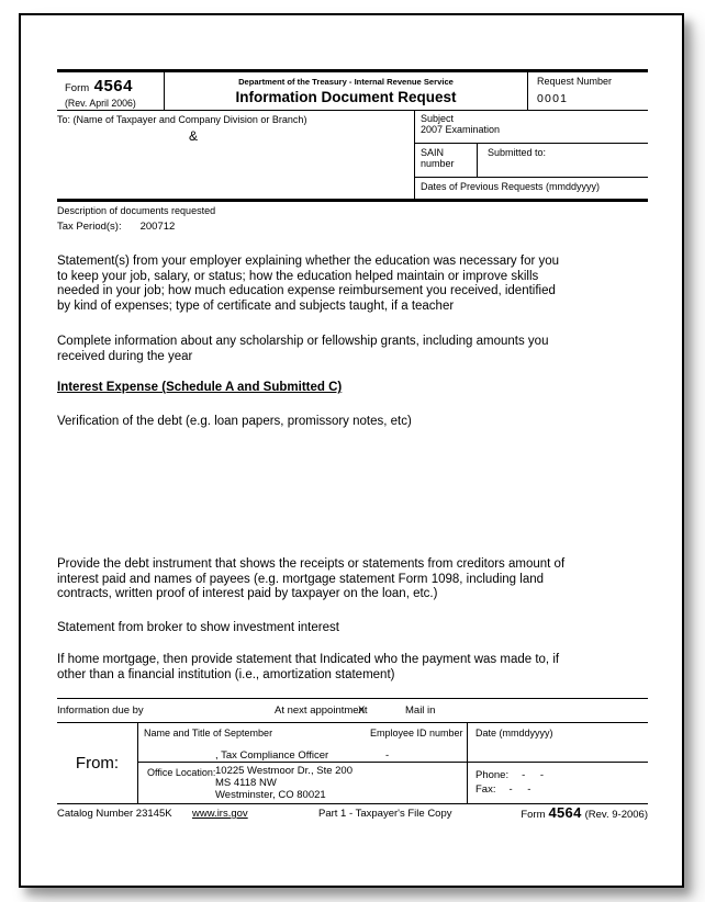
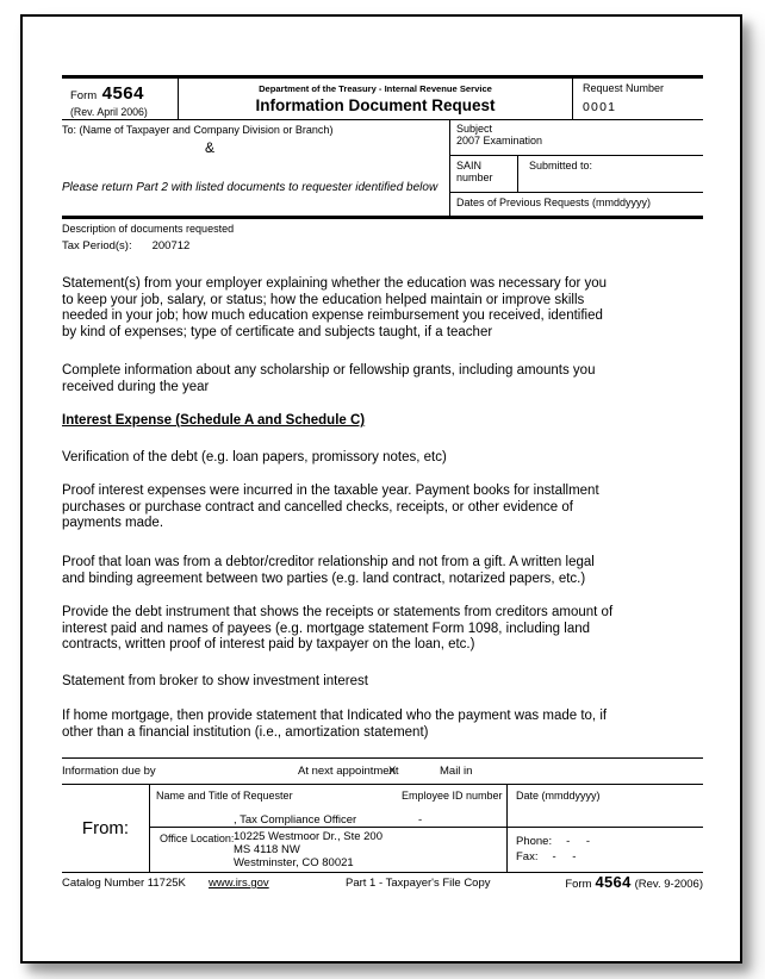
  Form 4564
  (Rev. April 2006)
  Department of the Treasury - Internal Revenue Service
  Information Document Request
  Request Number
  0001
  To: (Name of Taxpayer and Company Division or Branch)
  &
+ Please return Part 2 with listed documents to requester identified below
  Subject
  2007 Examination
  SAIN number
  Submitted to:
  Dates of Previous Requests (mmddyyyy)
  Description of documents requested
  Tax Period(s): 200712
  Statement(s) from your employer explaining whether the education was necessary for you
  to keep your job, salary, or status; how the education helped maintain or improve skills
  needed in your job; how much education expense reimbursement you received, identified
  by kind of expenses; type of certificate and subjects taught, if a teacher
  Complete information about any scholarship or fellowship grants, including amounts you
  received during the year
- Interest Expense (Schedule A and Submitted C)
+ Interest Expense (Schedule A and Schedule C)
  Verification of the debt (e.g. loan papers, promissory notes, etc)
+ Proof interest expenses were incurred in the taxable year. Payment books for installment
+ purchases or purchase contract and cancelled checks, receipts, or other evidence of
+ payments made.
+ Proof that loan was from a debtor/creditor relationship and not from a gift. A written legal
+ and binding agreement between two parties (e.g. land contract, notarized papers, etc.)
  Provide the debt instrument that shows the receipts or statements from creditors amount of
  interest paid and names of payees (e.g. mortgage statement Form 1098, including land
  contracts, written proof of interest paid by taxpayer on the loan, etc.)
  Statement from broker to show investment interest
  If home mortgage, then provide statement that Indicated who the payment was made to, if
  other than a financial institution (i.e., amortization statement)
  Information due by
  At next appointment
  X
  Mail in
  From:
- Name and Title of September
+ Name and Title of Requester
  Employee ID number
  , Tax Compliance Officer
  -
  Office Location:
  10225 Westmoor Dr., Ste 200
  MS 4118 NW
  Westminster, CO 80021
  Date (mmddyyyy)
  Phone: - -
  Fax: - -
- Catalog Number 23145K
+ Catalog Number 11725K
  www.irs.gov
  Part 1 - Taxpayer's File Copy
  Form
  4564
  (Rev. 9-2006)
